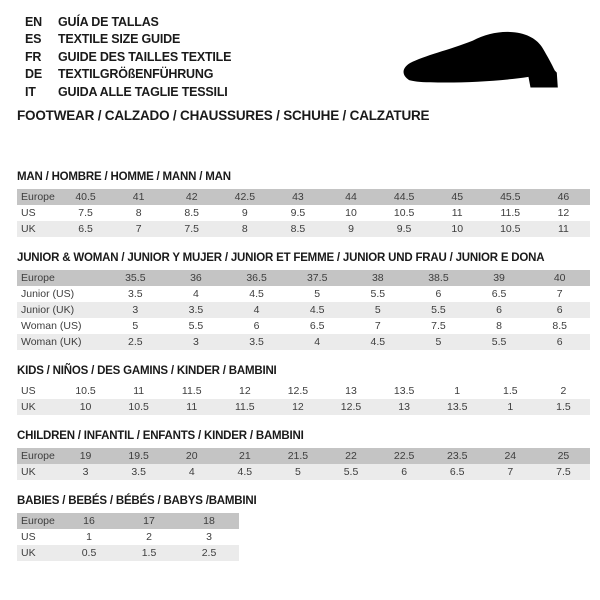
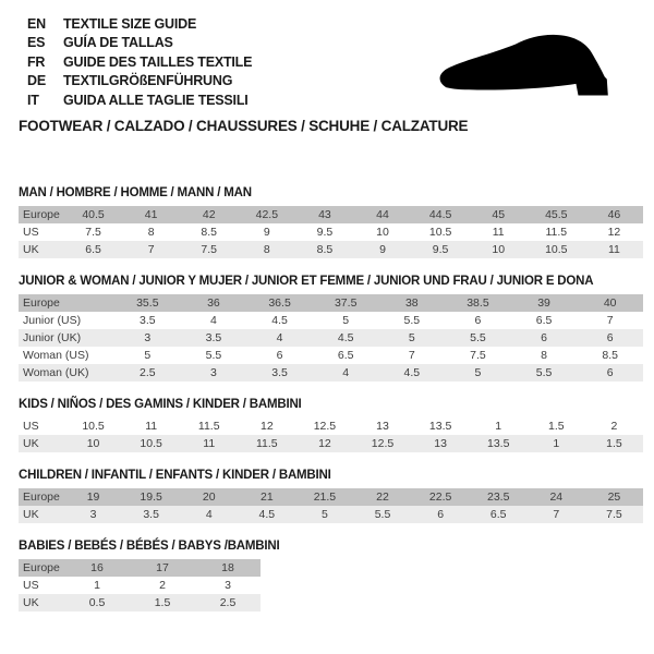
  EN
- GUÍA DE TALLAS
+ TEXTILE SIZE GUIDE
  ES
- TEXTILE SIZE GUIDE
+ GUÍA DE TALLAS
  FR
  GUIDE DES TAILLES TEXTILE
  DE
  TEXTILGRÖßENFÜHRUNG
  IT
  GUIDA ALLE TAGLIE TESSILI
  FOOTWEAR / CALZADO / CHAUSSURES / SCHUHE / CALZATURE
  MAN / HOMBRE / HOMME / MANN / MAN
  Europe	40.5	41	42	42.5	43	44	44.5	45	45.5	46
  US	7.5	8	8.5	9	9.5	10	10.5	11	11.5	12
  UK	6.5	7	7.5	8	8.5	9	9.5	10	10.5	11
  JUNIOR & WOMAN / JUNIOR Y MUJER / JUNIOR ET FEMME / JUNIOR UND FRAU / JUNIOR E DONA
  Europe	35.5	36	36.5	37.5	38	38.5	39	40
  Junior (US)	3.5	4	4.5	5	5.5	6	6.5	7
  Junior (UK)	3	3.5	4	4.5	5	5.5	6	6
  Woman (US)	5	5.5	6	6.5	7	7.5	8	8.5
  Woman (UK)	2.5	3	3.5	4	4.5	5	5.5	6
  KIDS / NIÑOS / DES GAMINS / KINDER / BAMBINI
  US	10.5	11	11.5	12	12.5	13	13.5	1	1.5	2
  UK	10	10.5	11	11.5	12	12.5	13	13.5	1	1.5
  CHILDREN / INFANTIL / ENFANTS / KINDER / BAMBINI
  Europe	19	19.5	20	21	21.5	22	22.5	23.5	24	25
  UK	3	3.5	4	4.5	5	5.5	6	6.5	7	7.5
  BABIES / BEBÉS / BÉBÉS / BABYS /BAMBINI
  Europe	16	17	18
  US	1	2	3
  UK	0.5	1.5	2.5
